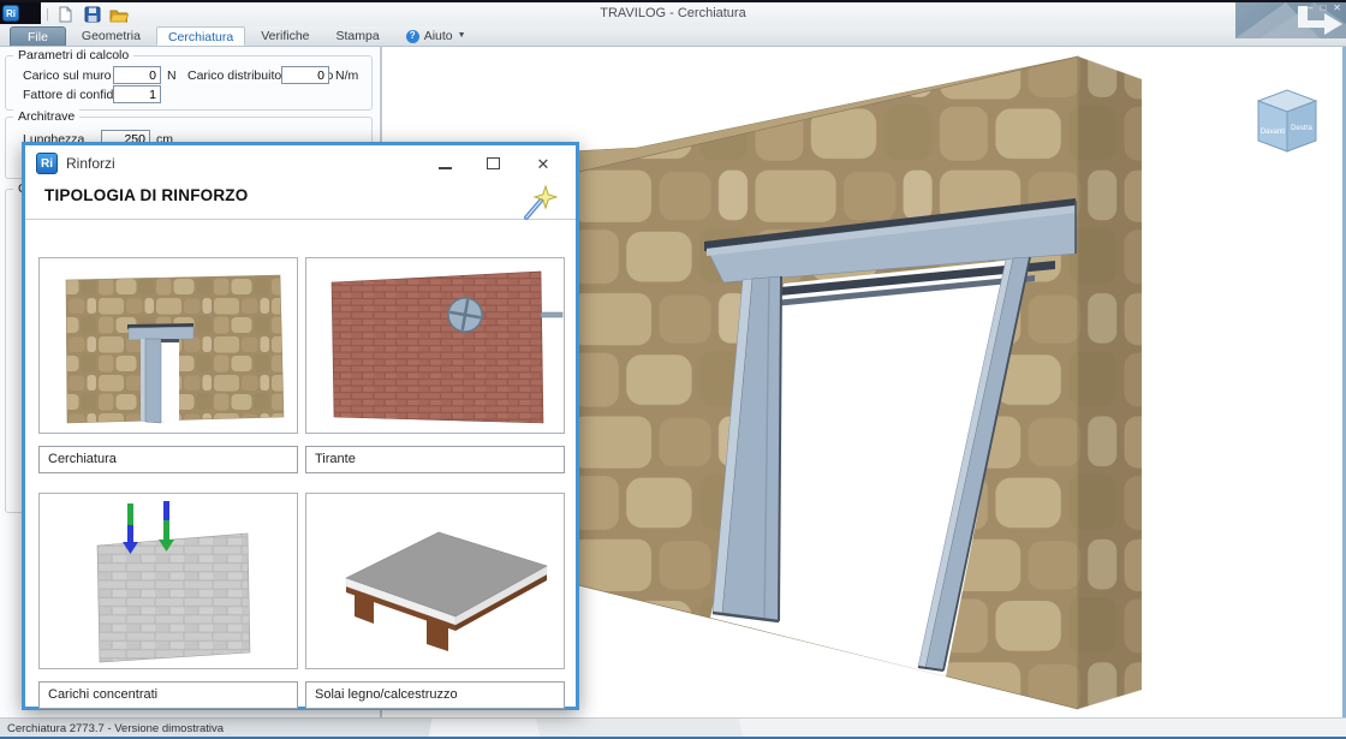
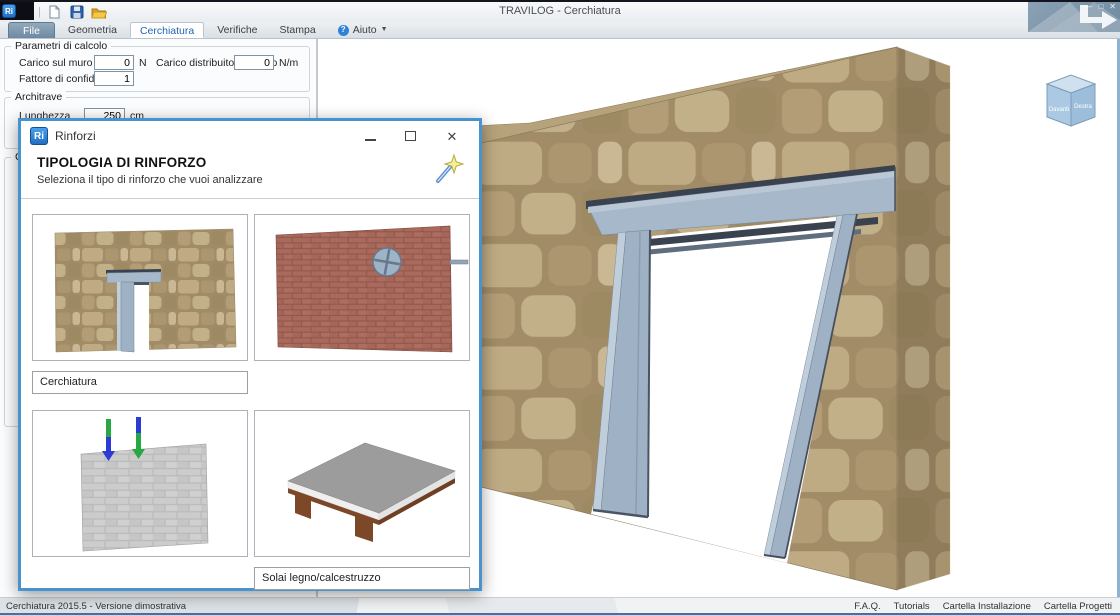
  Ri
  |
  TRAVILOG - Cerchiatura
  —
  □
  ✕
  File
  Geometria
  Cerchiatura
  Verifiche
  Stampa
  ?
  Aiuto
  Parametri di calcolo
  Carico sul muro
  0
  N
  Carico distribuitoo
  0
  N/m
  Fattore di confid
  1
  Architrave
  Lunghezza
  250
  cm
- Cerchiatura 2773.7 - Versione dimostrativa
+ Cerchiatura 2015.5 - Versione dimostrativa
+ F.A.Q.
+ Tutorials
+ Cartella Installazione
+ Cartella Progetti
  Ri
  Rinforzi
  ✕
  TIPOLOGIA DI RINFORZO
+ Seleziona il tipo di rinforzo che vuoi analizzare
  Cerchiatura
- Tirante
- Carichi concentrati
  Solai legno/calcestruzzo
